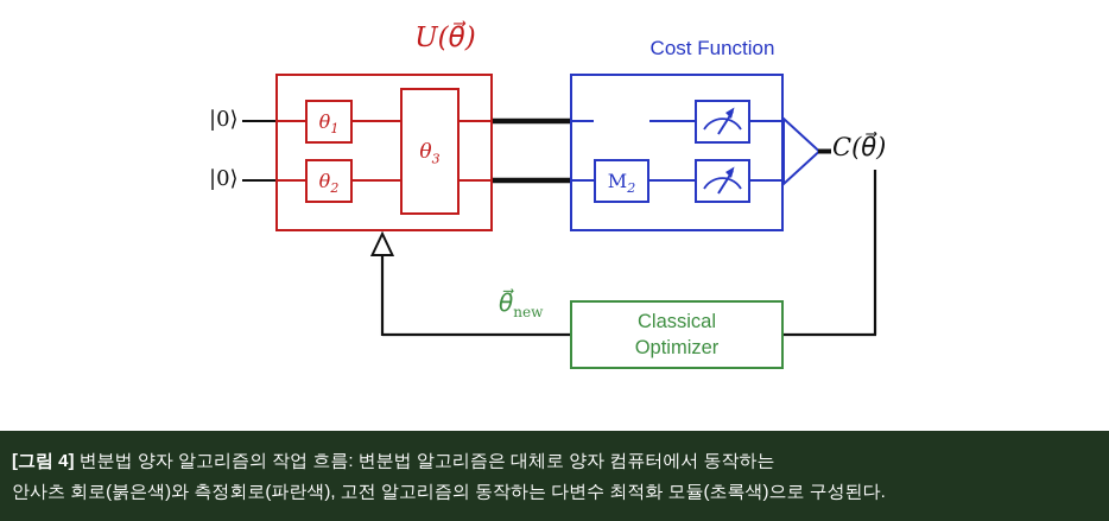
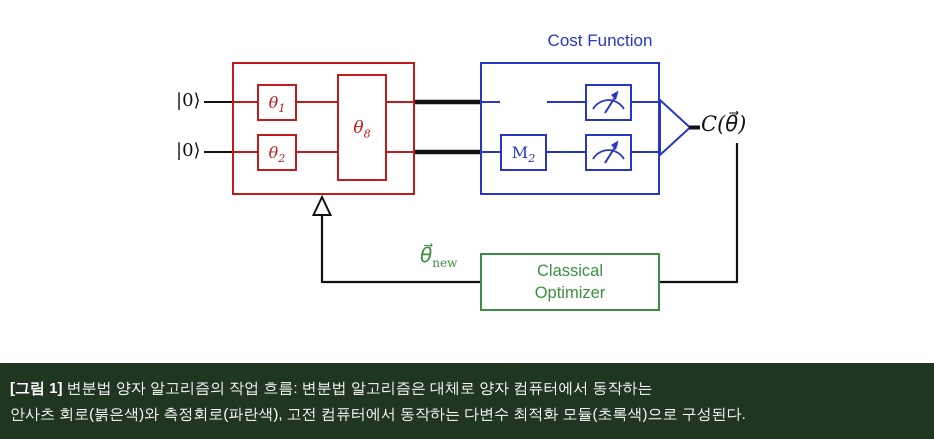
  |0⟩
  |0⟩
- U(θ⃗)
  θ1
  θ2
- θ3
+ θ8
  Cost Function
  M2
  C(θ⃗)
  θ⃗new
  Classical
  Optimizer
- [그림 4] 변분법 양자 알고리즘의 작업 흐름: 변분법 알고리즘은 대체로 양자 컴퓨터에서 동작하는
+ [그림 1] 변분법 양자 알고리즘의 작업 흐름: 변분법 알고리즘은 대체로 양자 컴퓨터에서 동작하는
- 안사츠 회로(붉은색)와 측정회로(파란색), 고전 알고리즘의 동작하는 다변수 최적화 모듈(초록색)으로 구성된다.
+ 안사츠 회로(붉은색)와 측정회로(파란색), 고전 컴퓨터에서 동작하는 다변수 최적화 모듈(초록색)으로 구성된다.
